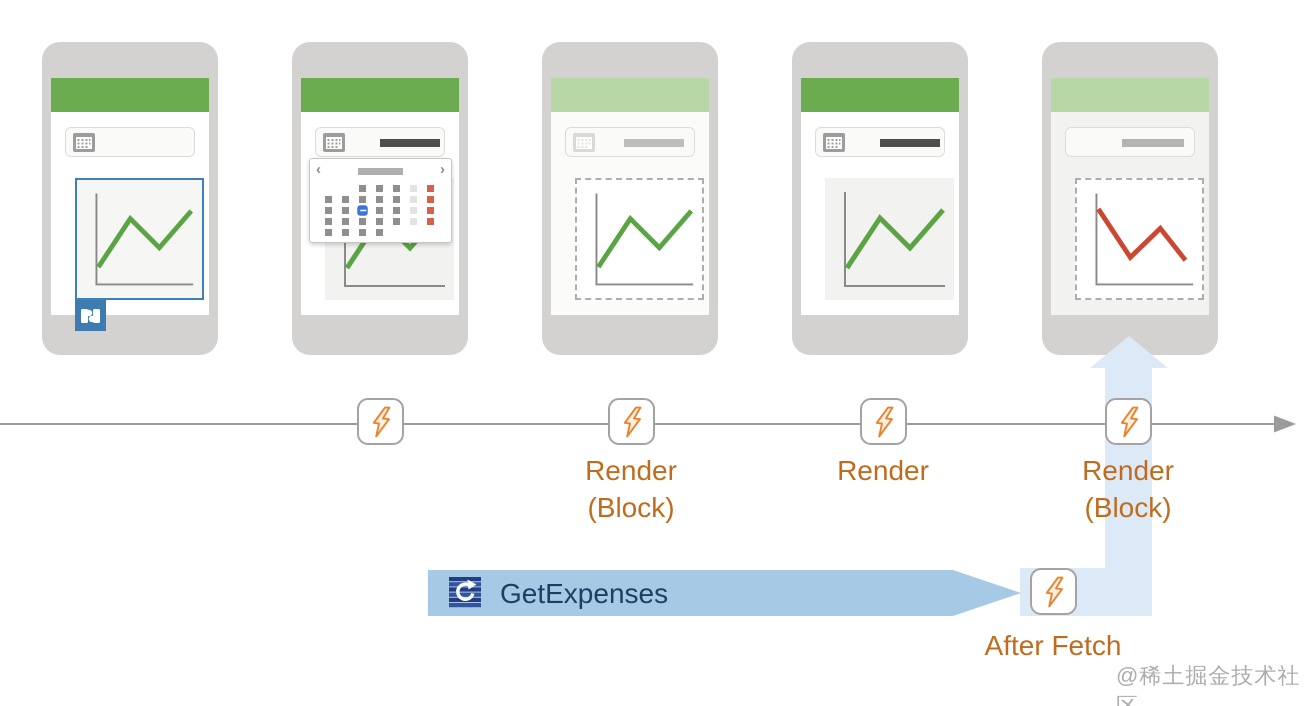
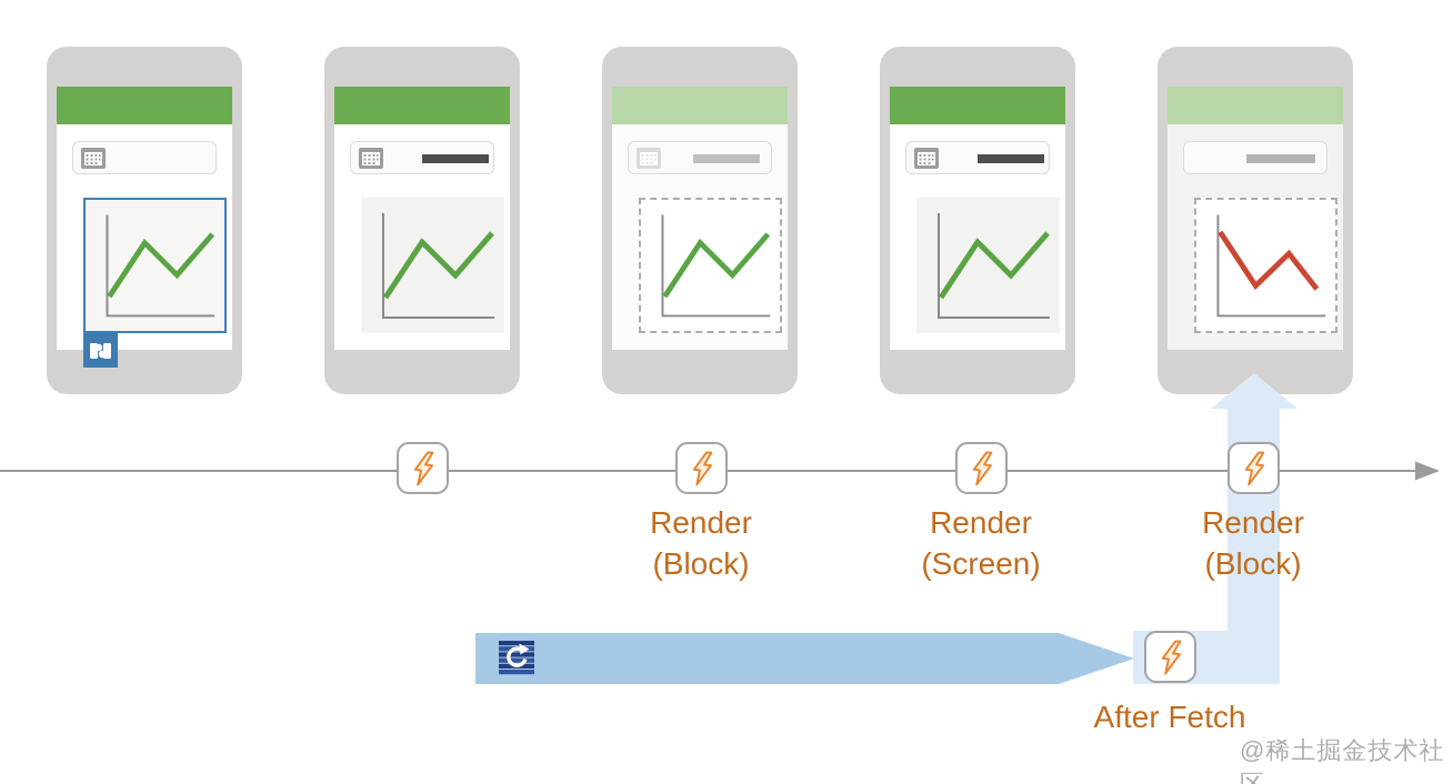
- ‹
- ›
  Render
  (Block)
  Render
+ (Screen)
  Render
  (Block)
  After Fetch
- GetExpenses
  @稀土掘金技术社
